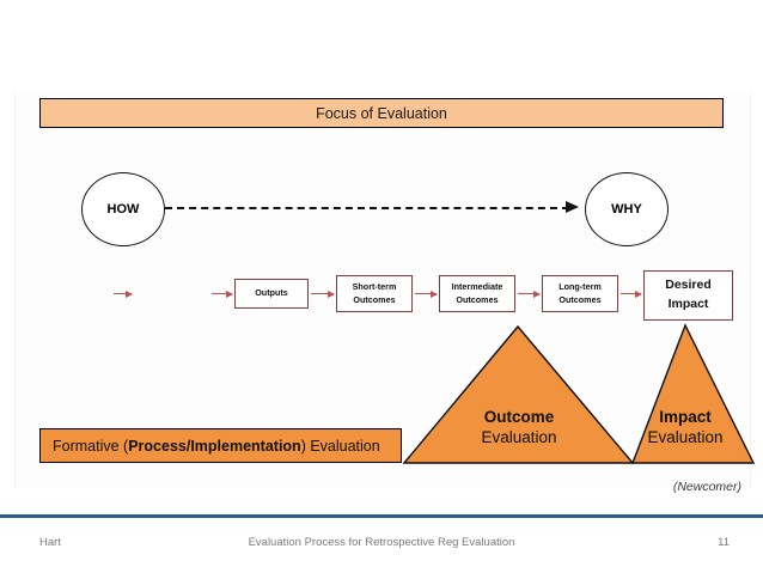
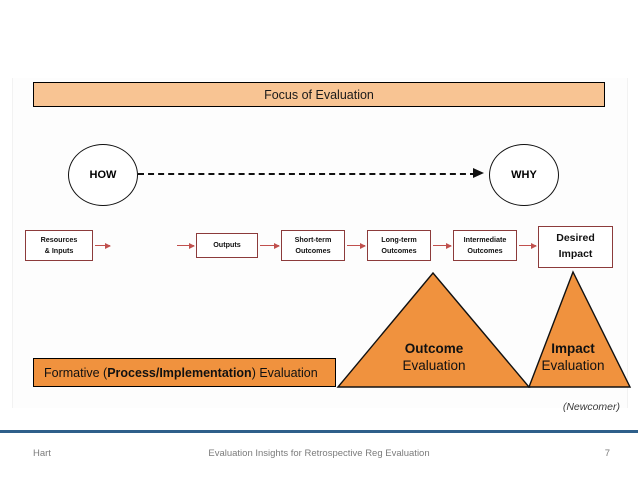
  Focus of Evaluation
  HOW
  WHY
+ Resources
+ & Inputs
  Outputs
  Short-term
  Outcomes
- Intermediate
+ Long-term
  Outcomes
- Long-term
+ Intermediate
  Outcomes
  Desired
  Impact
  Formative (Process/Implementation) Evaluation
  Outcome
  Evaluation
  Impact
  Evaluation
  (Newcomer)
  Hart
- Evaluation Process for Retrospective Reg Evaluation
+ Evaluation Insights for Retrospective Reg Evaluation
- 11
+ 7
